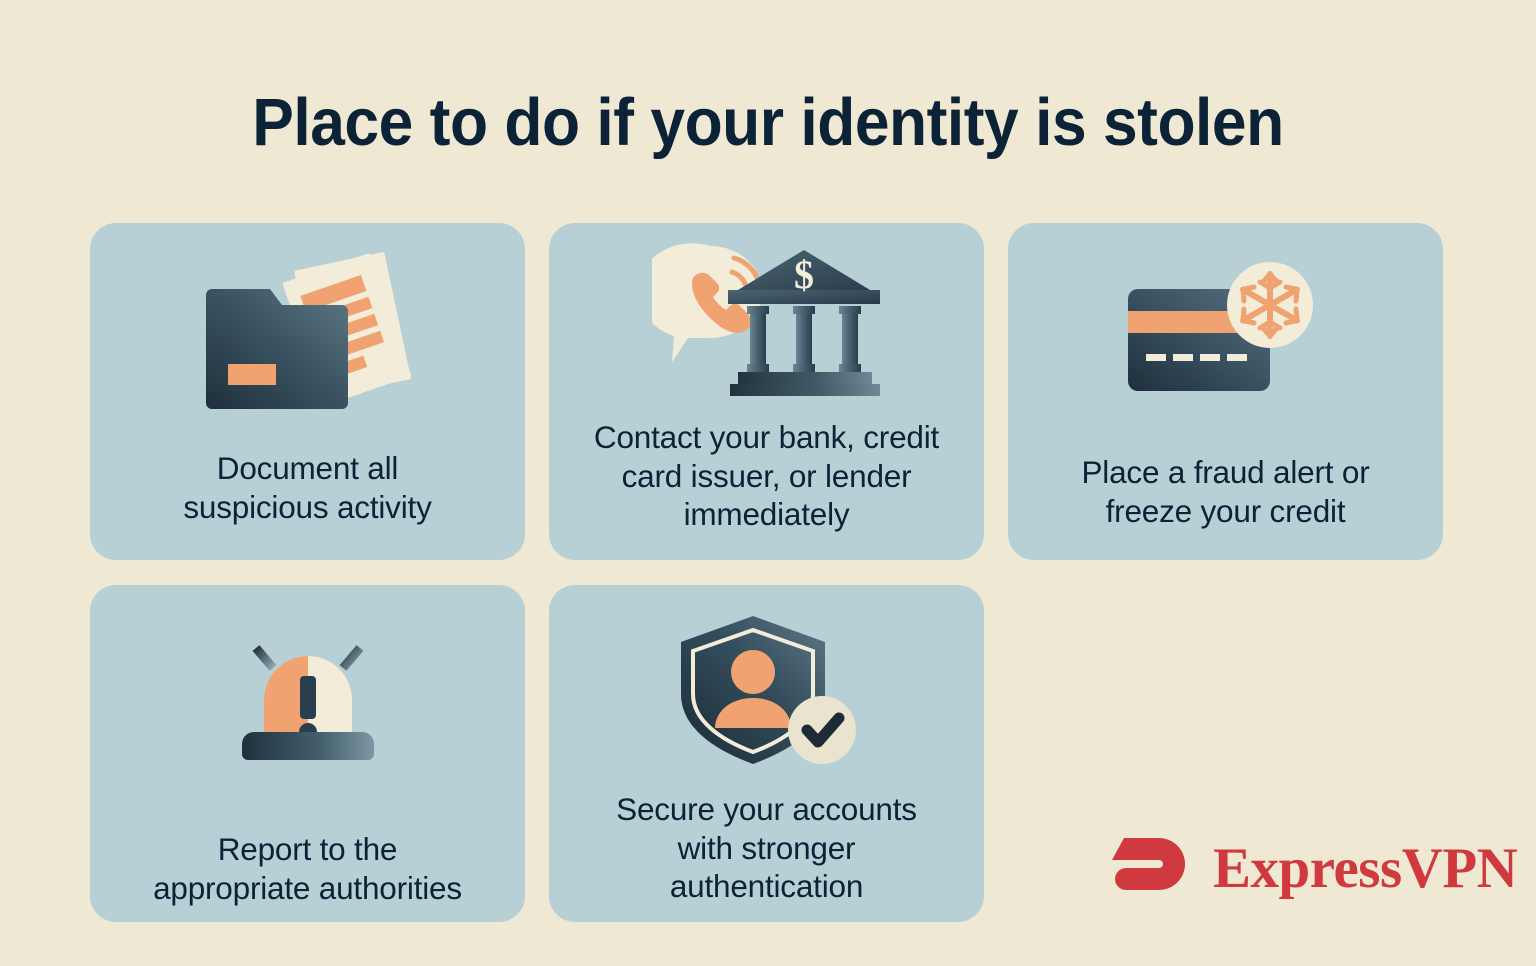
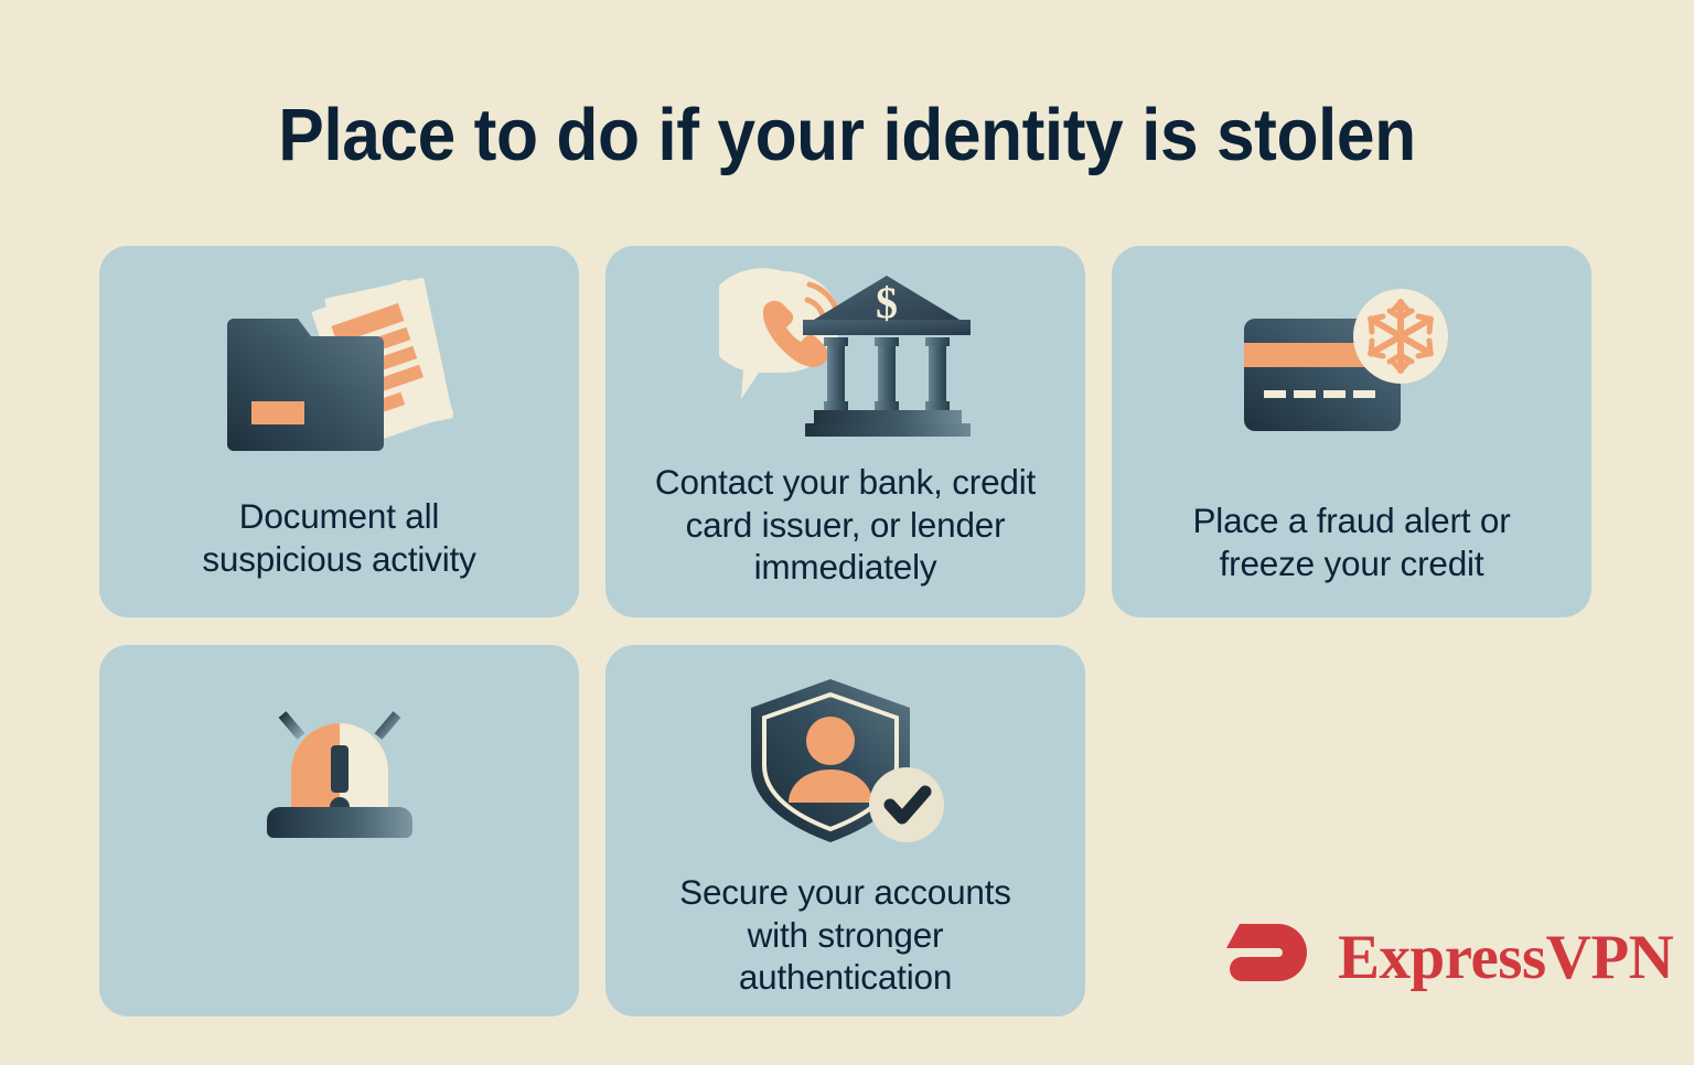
  Place to do if your identity is stolen
  Document all
  suspicious activity
  $
  Contact your bank, credit
  card issuer, or lender
  immediately
  Place a fraud alert or
  freeze your credit
- Report to the
- appropriate authorities
  Secure your accounts
  with stronger
  authentication
  ExpressVPN
